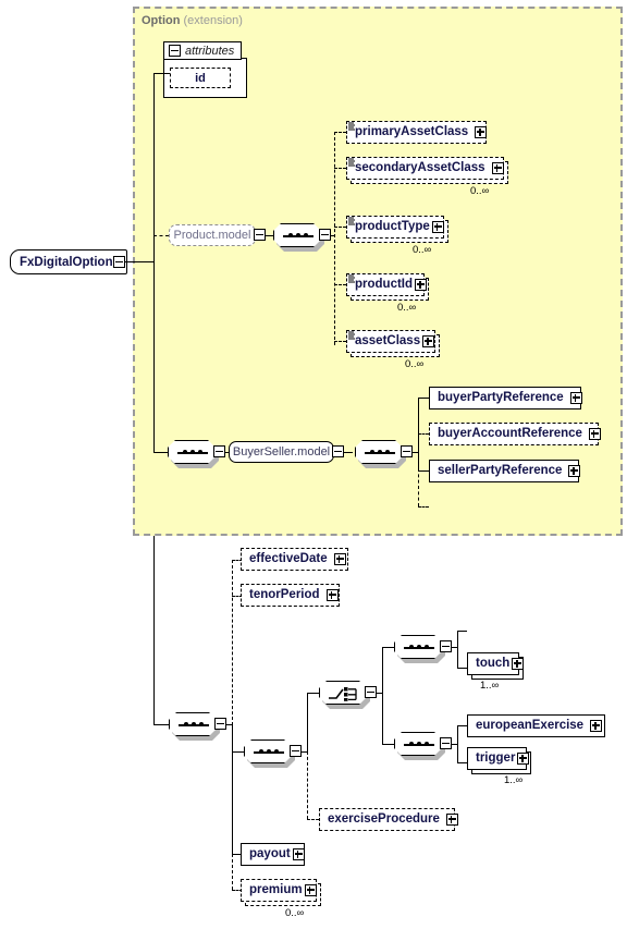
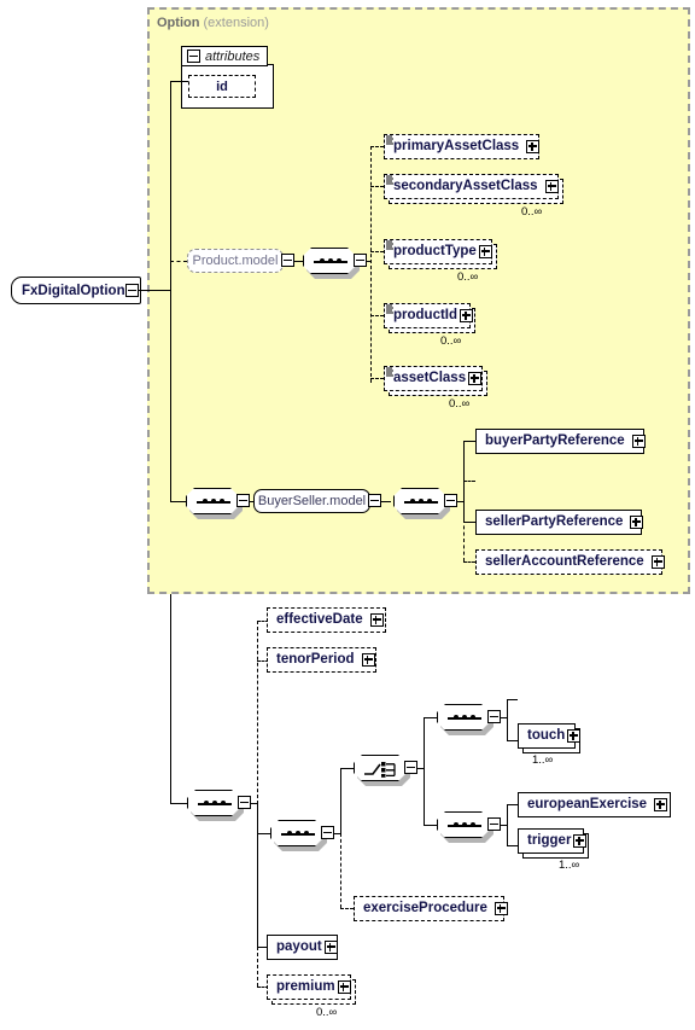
  Option (extension)
  FxDigitalOption
  attributes
  id
  Product.model
  BuyerSeller.model
  effectiveDate
  tenorPeriod
  touch
  1..∞
  europeanExercise
  trigger
  1..∞
  exerciseProcedure
  payout
  premium
  0..∞
  primaryAssetClass
  secondaryAssetClass
  0..∞
  productType
  0..∞
  productId
  0..∞
  assetClass
  0..∞
  buyerPartyReference
- buyerAccountReference
  sellerPartyReference
+ sellerAccountReference
